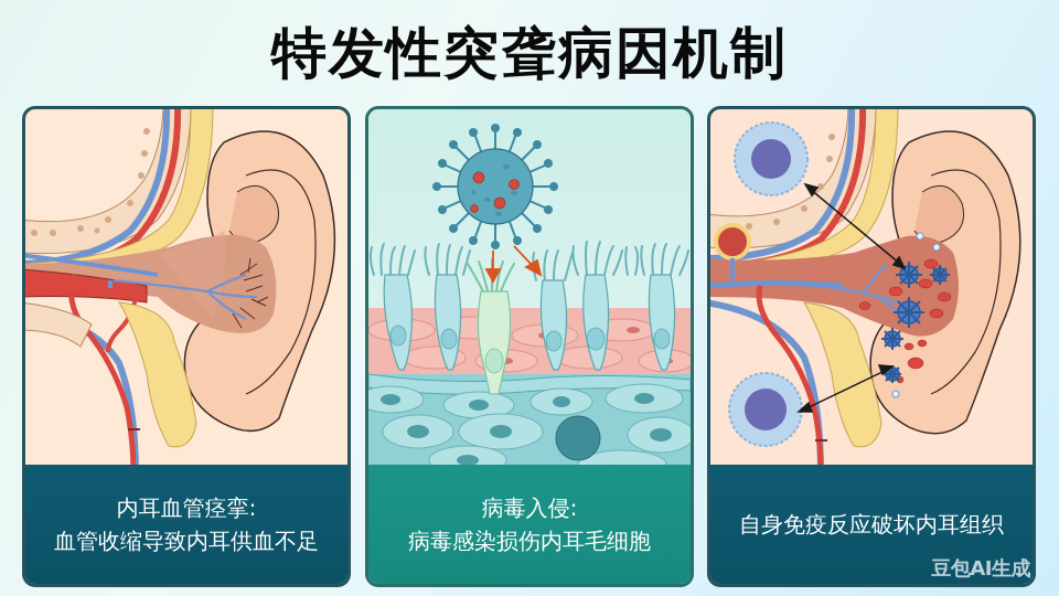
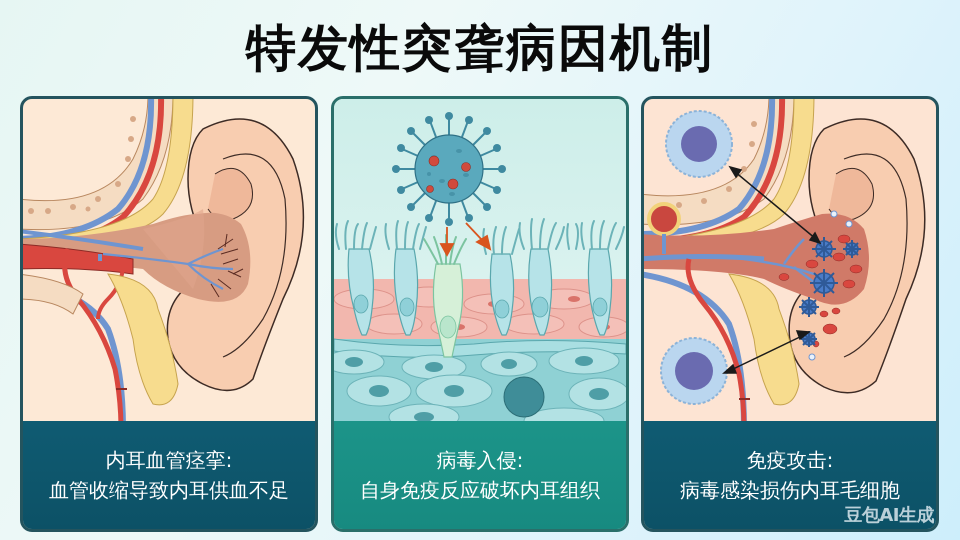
  特发性突聋病因机制
  内耳血管痉挛:
  血管收缩导致内耳供血不足
  病毒入侵:
- 病毒感染损伤内耳毛细胞
+ 自身免疫反应破坏内耳组织
+ 免疫攻击:
- 自身免疫反应破坏内耳组织
+ 病毒感染损伤内耳毛细胞
  豆包AI生成
